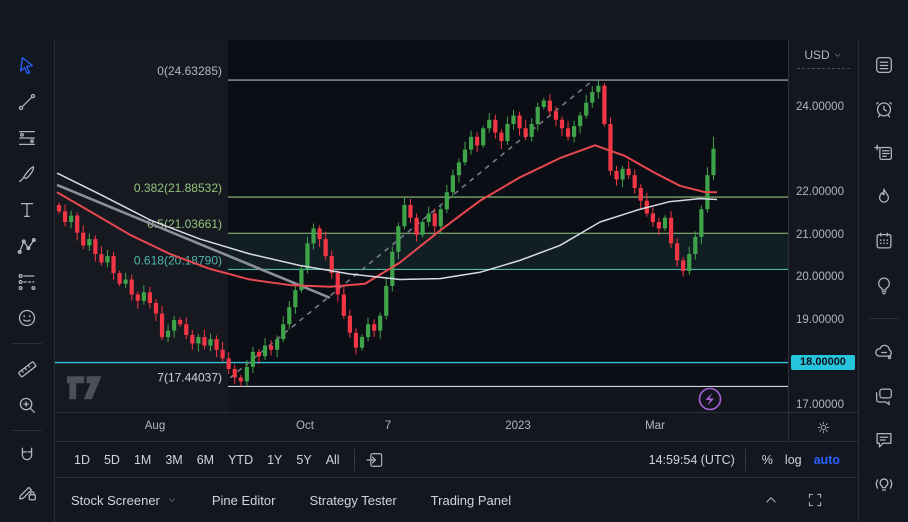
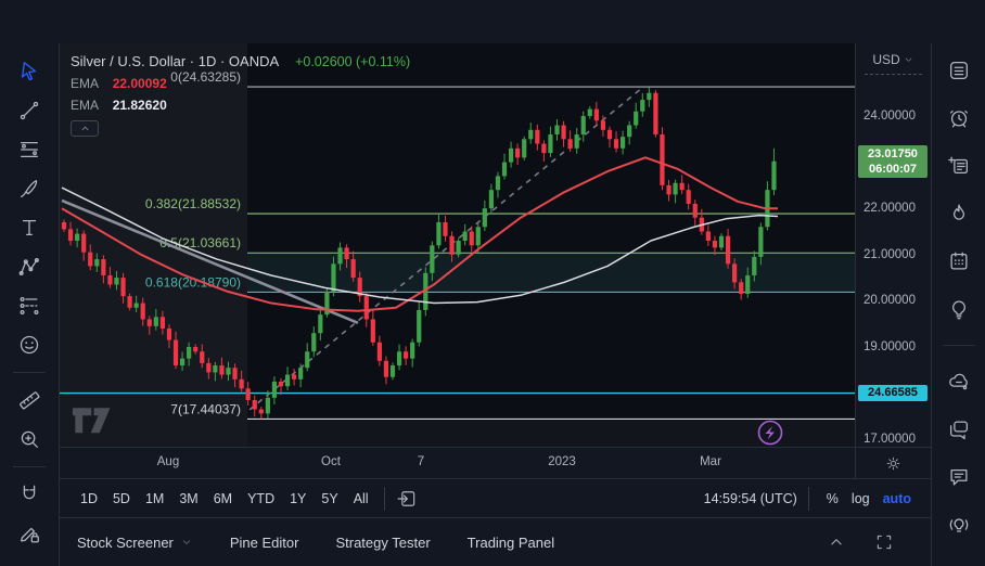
  0(24.63285)
  0.382(21.88532)
  .(21.03661)
  0.618(20.8790)
  7(17.44037)
+ Silver / U.S. Dollar · 1D · OANDA +0.02600 (+0.11%)
+ EMA 22.00092
+ EMA 21.82620
  USD
+ 23.01750
+ 06:00:07
- 18.00000
+ 24.66585
  24.00000
  22.00000
  21.00000
  20.00000
  19.00000
  17.00000
  Aug
  Oct
  7
  2023
  Mar
  1D
  5D
  1M
  3M
  6M
  YTD
  1Y
  5Y
  All
  14:59:54 (UTC)
  %
  log
  auto
  Stock Screener
  Pine Editor
  Strategy Tester
  Trading Panel
